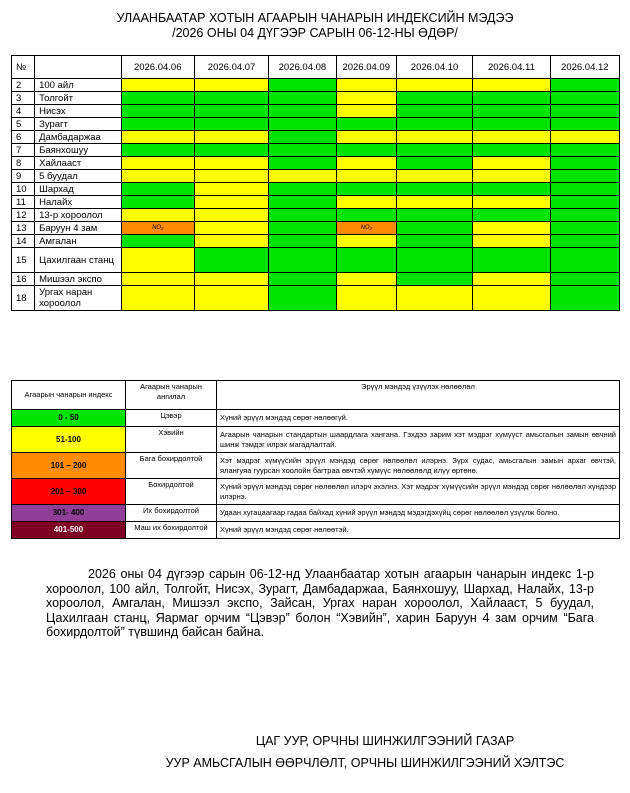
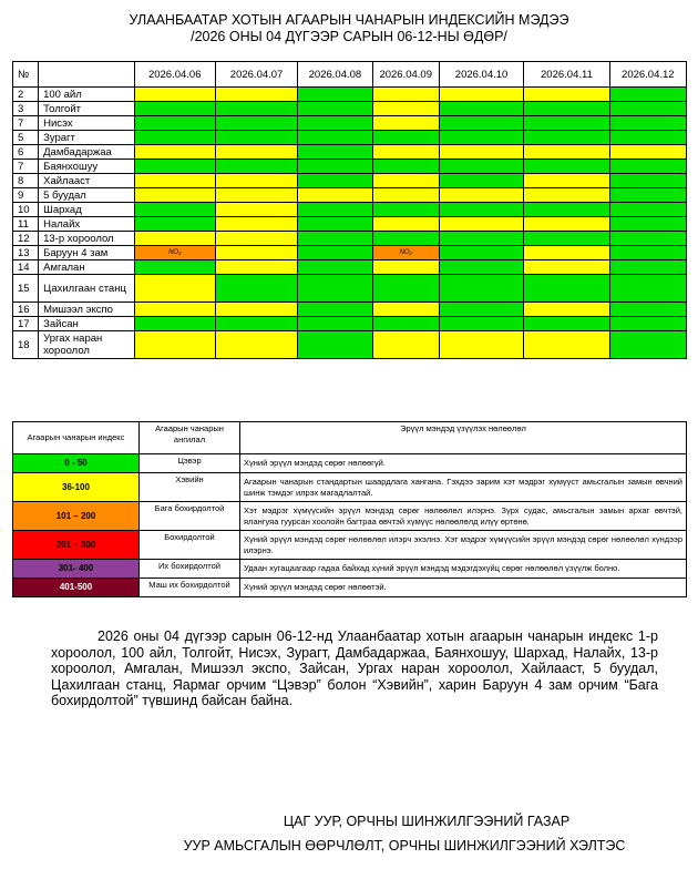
  УЛААНБААТАР ХОТЫН АГААРЫН ЧАНАРЫН ИНДЕКСИЙН МЭДЭЭ
  /2026 ОНЫ 04 ДҮГЭЭР САРЫН 06-12-НЫ ӨДӨР/
  №		2026.04.06	2026.04.07	2026.04.08	2026.04.09	2026.04.10	2026.04.11	2026.04.12
  2	100 айл
  3	Толгойт
- 4	Нисэх
+ 7	Нисэх
  5	Зурагт
  6	Дамбадаржаа
  7	Баянхошуу
  8	Хайлааст
  9	5 буудал
  10	Шархад
  11	Налайх
  12	13-р хороолол
  14	Амгалан
  15	Цахилгаан станц
  16	Мишээл экспо
+ 17	Зайсан
  18	Ургах наран хороолол
  Агаарын чанарын индекс	Агаарын чанарын ангилал	Эрүүл мэндэд үзүүлэх нөлөөлөл
  0 - 50	Цэвэр	Хүний эрүүл мэндэд сөрөг нөлөөгүй.
- 51-100	Хэвийн	Агаарын чанарын стандартын шаардлага хангана. Гэхдээ зарим хэт мэдрэг хүмүүст амьсгалын замын өвчний шинж тэмдэг илрэх магадлалтай.
+ 36-100	Хэвийн	Агаарын чанарын стандартын шаардлага хангана. Гэхдээ зарим хэт мэдрэг хүмүүст амьсгалын замын өвчний шинж тэмдэг илрэх магадлалтай.
  101 – 200	Бага бохирдолтой	Хэт мэдрэг хүмүүсийн эрүүл мэндэд сөрөг нөлөөлөл илэрнэ. Зүрх судас, амьсгалын замын архаг өвчтэй, ялангуяа гуурсан хоолойн багтраа өвчтэй хүмүүс нөлөөлөлд илүү өртөнө.
  201 – 300	Бохирдолтой	Хүний эрүүл мэндэд сөрөг нөлөөлөл илэрч эхэлнэ. Хэт мэдрэг хүмүүсийн эрүүл мэндэд сөрөг нөлөөлөл хүндээр илэрнэ.
  301- 400	Их бохирдолтой	Удаан хугацаагаар гадаа байхад хүний эрүүл мэндэд мэдэгдэхүйц сөрөг нөлөөлөл үзүүлж болно.
  401-500	Маш их бохирдолтой	Хүний эрүүл мэндэд сөрөг нөлөөтэй.
  2026 оны 04 дүгээр сарын 06-12-нд Улаанбаатар хотын агаарын чанарын индекс 1-р хороолол, 100 айл, Толгойт, Нисэх, Зурагт, Дамбадаржаа, Баянхошуу, Шархад, Налайх, 13-р хороолол, Амгалан, Мишээл экспо, Зайсан, Ургах наран хороолол, Хайлааст, 5 буудал, Цахилгаан станц, Яармаг орчим “Цэвэр” болон “Хэвийн”, харин Баруун 4 зам орчим “Бага бохирдолтой” түвшинд байсан байна.
  ЦАГ УУР, ОРЧНЫ ШИНЖИЛГЭЭНИЙ ГАЗАР
  УУР АМЬСГАЛЫН ӨӨРЧЛӨЛТ, ОРЧНЫ ШИНЖИЛГЭЭНИЙ ХЭЛТЭС
